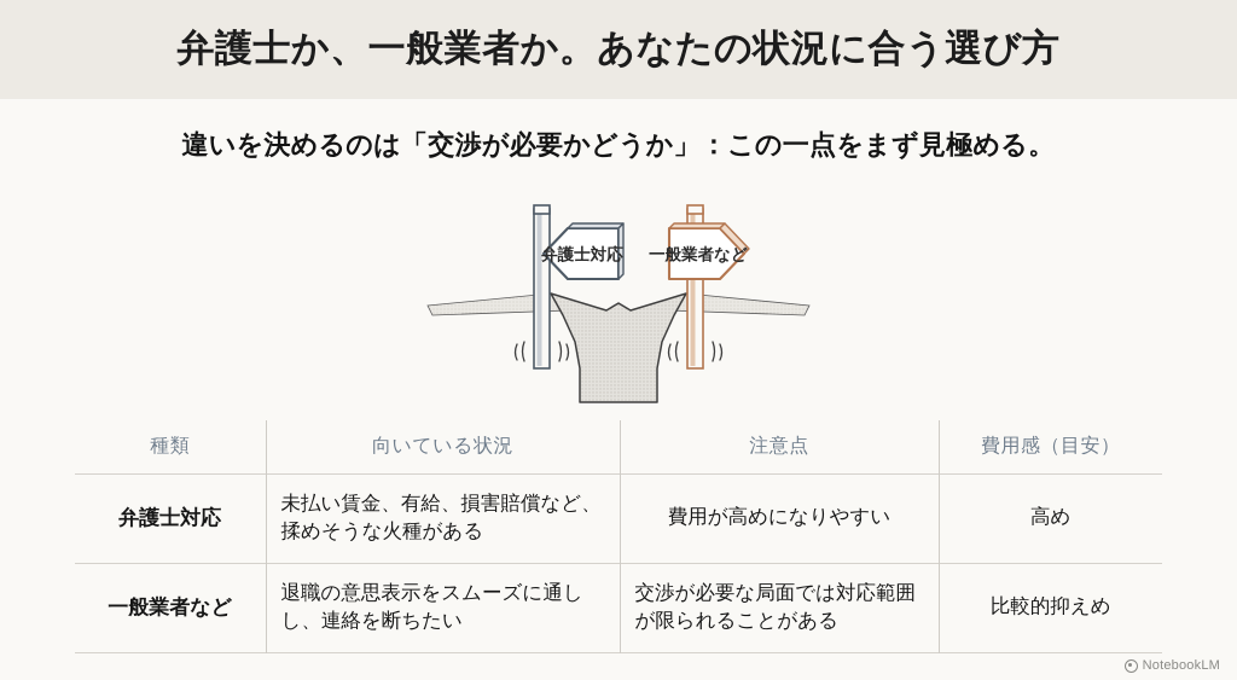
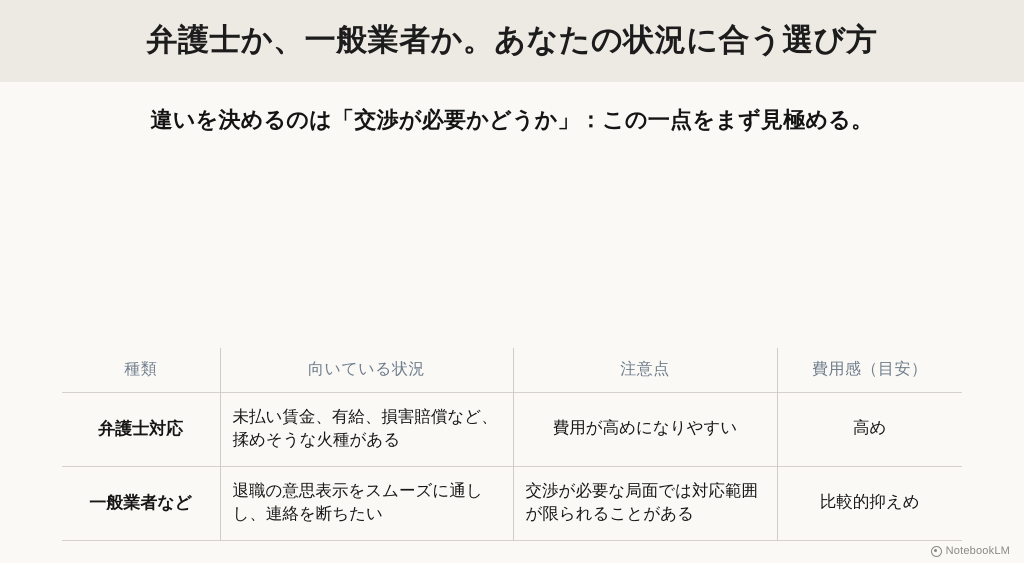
  弁護士か、一般業者か。あなたの状況に合う選び方
  違いを決めるのは「交渉が必要かどうか」：この一点をまず見極める。
- 弁護士対応
- 一般業者など
  種類	向いている状況	注意点	費用感（目安）
  弁護士対応	未払い賃金、有給、損害賠償など、揉めそうな火種がある	費用が高めになりやすい	高め
  一般業者など	退職の意思表示をスムーズに通しし、連絡を断ちたい	交渉が必要な局面では対応範囲が限られることがある	比較的抑えめ
  NotebookLM
